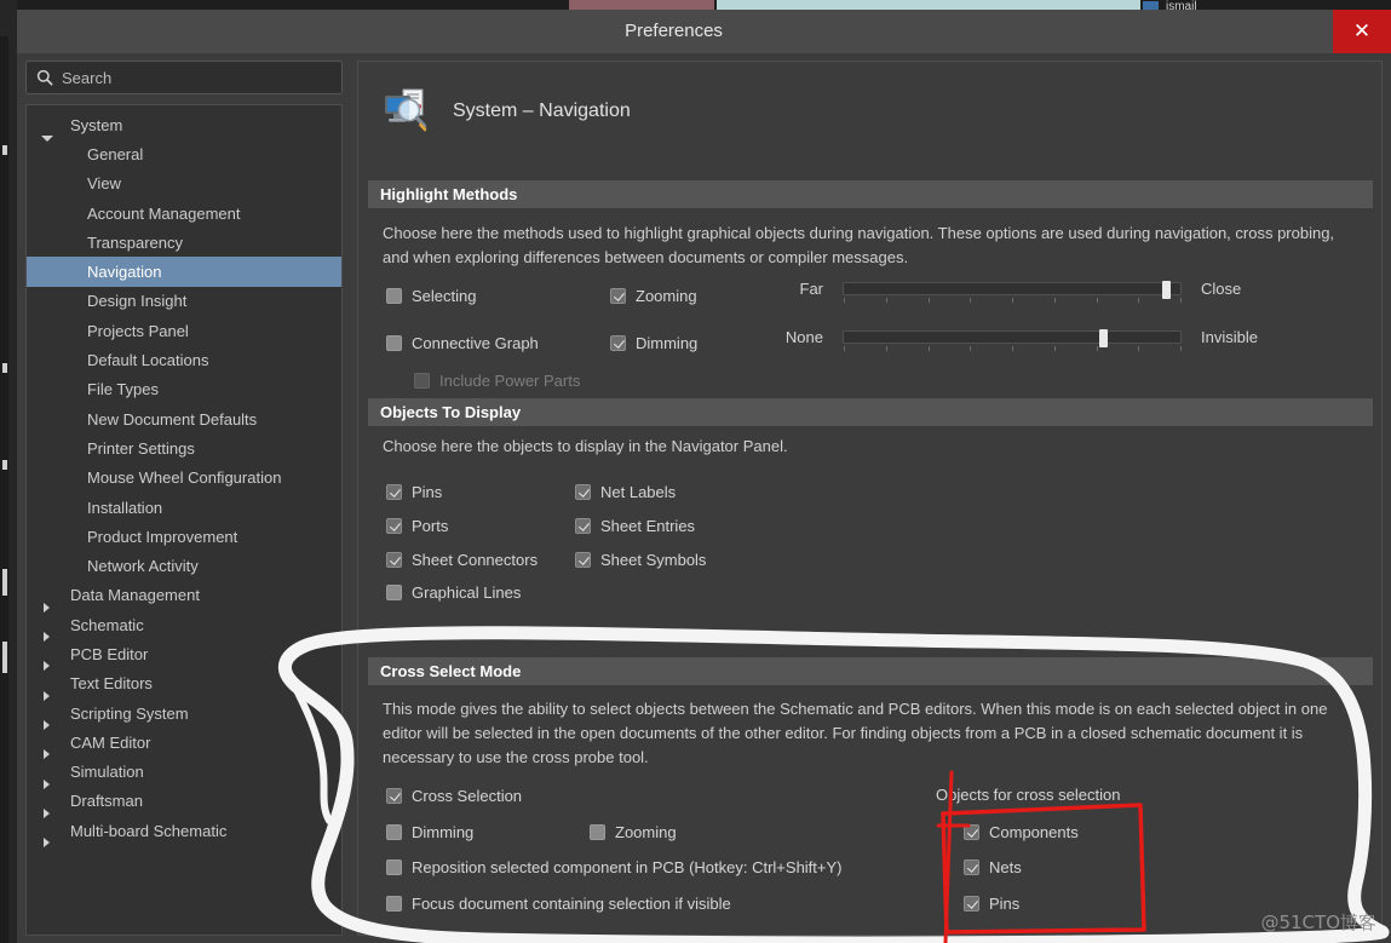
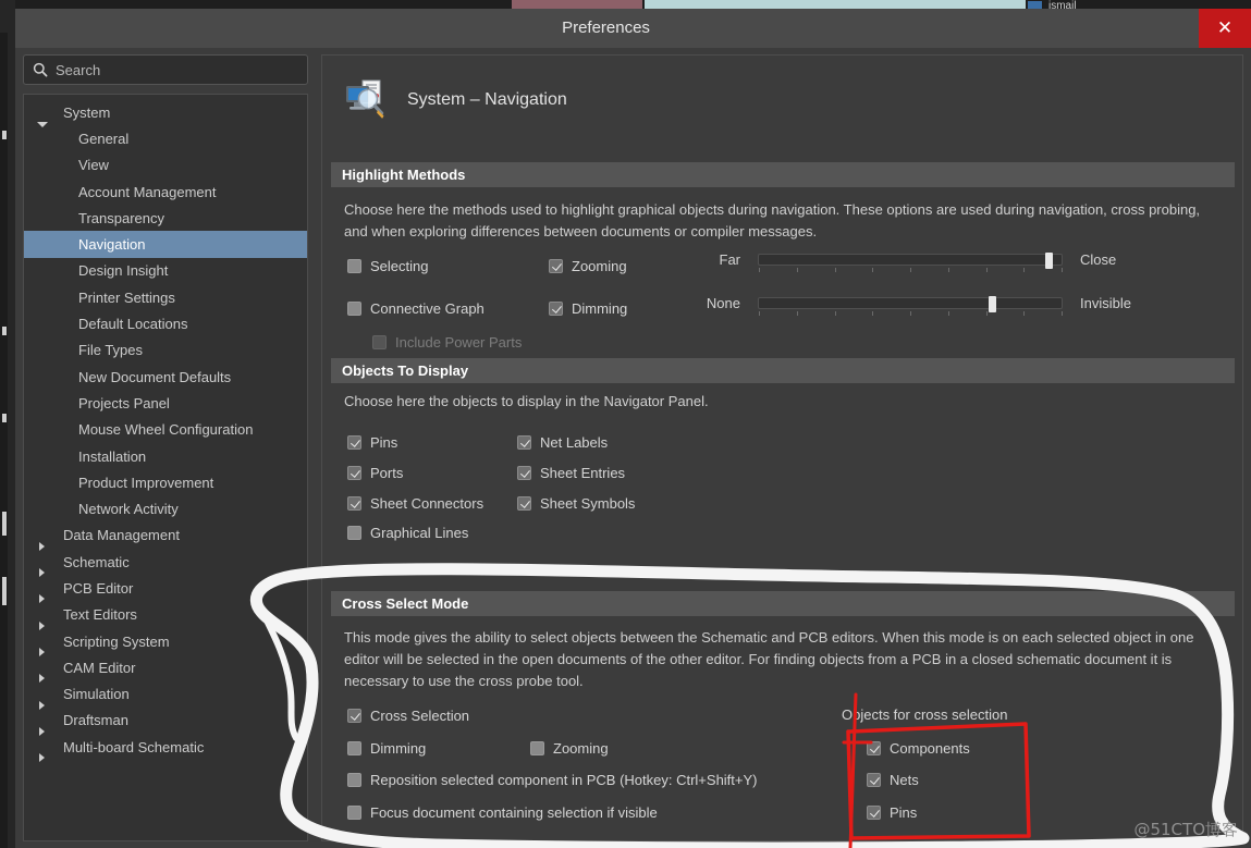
  ismail
  Preferences
  ✕
  Search
  System
  General
  View
  Account Management
  Transparency
  Navigation
  Design Insight
- Projects Panel
+ Printer Settings
  Default Locations
  File Types
  New Document Defaults
- Printer Settings
+ Projects Panel
  Mouse Wheel Configuration
  Installation
  Product Improvement
  Network Activity
  Data Management
  Schematic
  PCB Editor
  Text Editors
  Scripting System
  CAM Editor
  Simulation
  Draftsman
  Multi-board Schematic
  System – Navigation
  Highlight Methods
  Choose here the methods used to highlight graphical objects during navigation. These options are used during navigation, cross probing, and when exploring differences between documents or compiler messages.
  Selecting
  Zooming
  Connective Graph
  Dimming
  Include Power Parts
  Far
  Close
  None
  Invisible
  Objects To Display
  Choose here the objects to display in the Navigator Panel.
  Pins
  Ports
  Sheet Connectors
  Graphical Lines
  Net Labels
  Sheet Entries
  Sheet Symbols
  Cross Select Mode
  This mode gives the ability to select objects between the Schematic and PCB editors. When this mode is on each selected object in one editor will be selected in the open documents of the other editor. For finding objects from a PCB in a closed schematic document it is necessary to use the cross probe tool.
  Cross Selection
  Dimming
  Zooming
  Reposition selected component in PCB (Hotkey: Ctrl+Shift+Y)
  Focus document containing selection if visible
  Ojects for cross selection
  Components
  Nets
  Pins
  @51CTO博客
